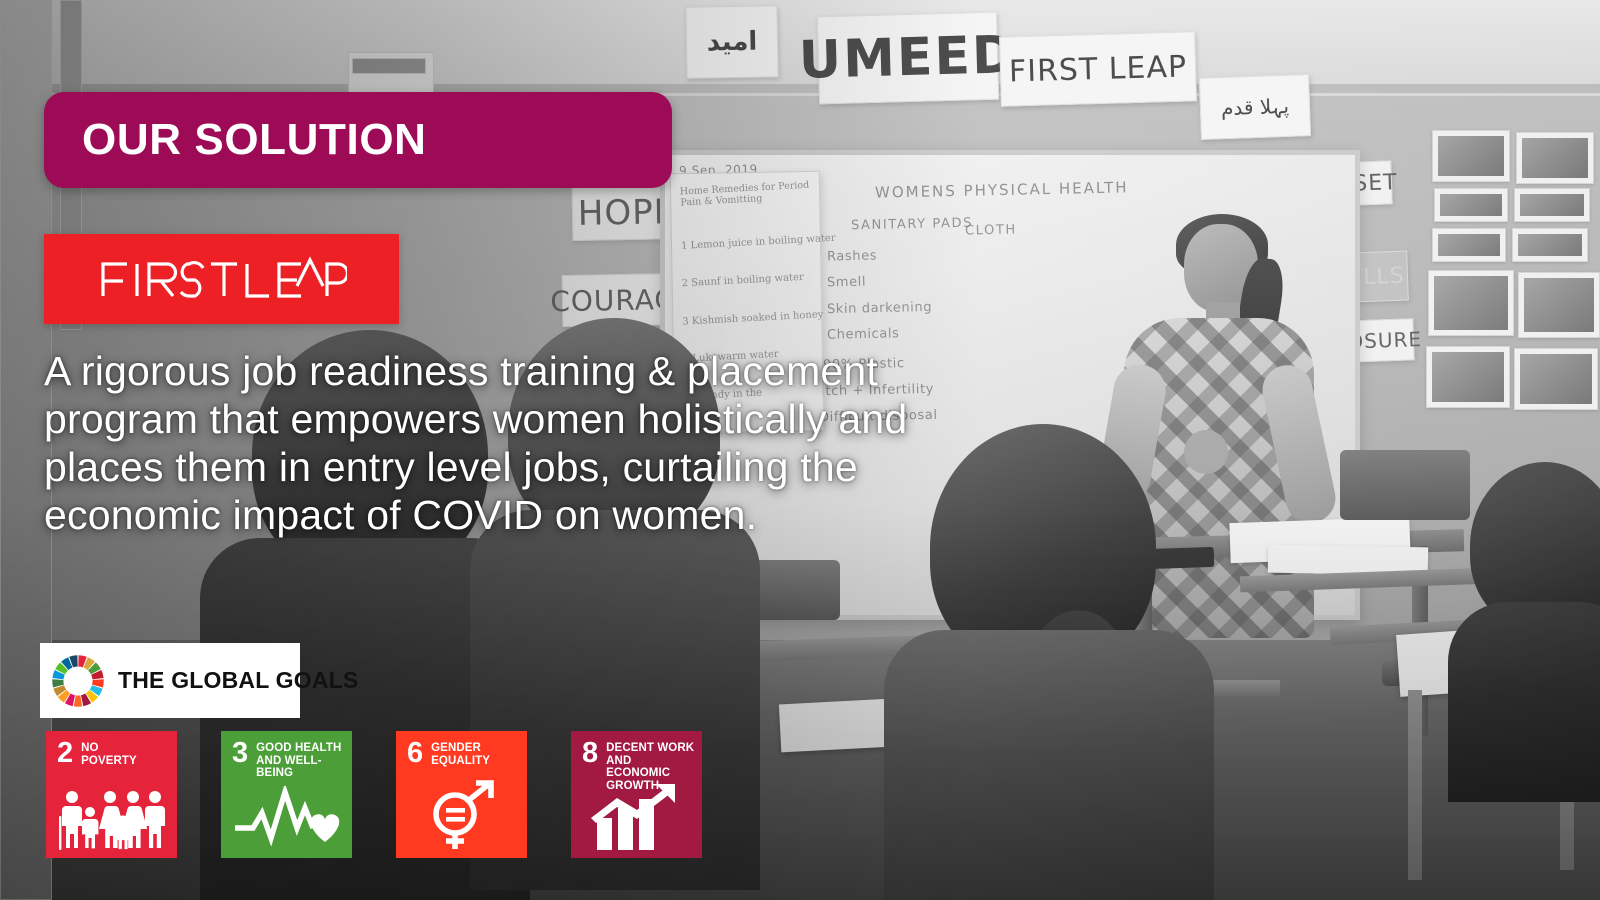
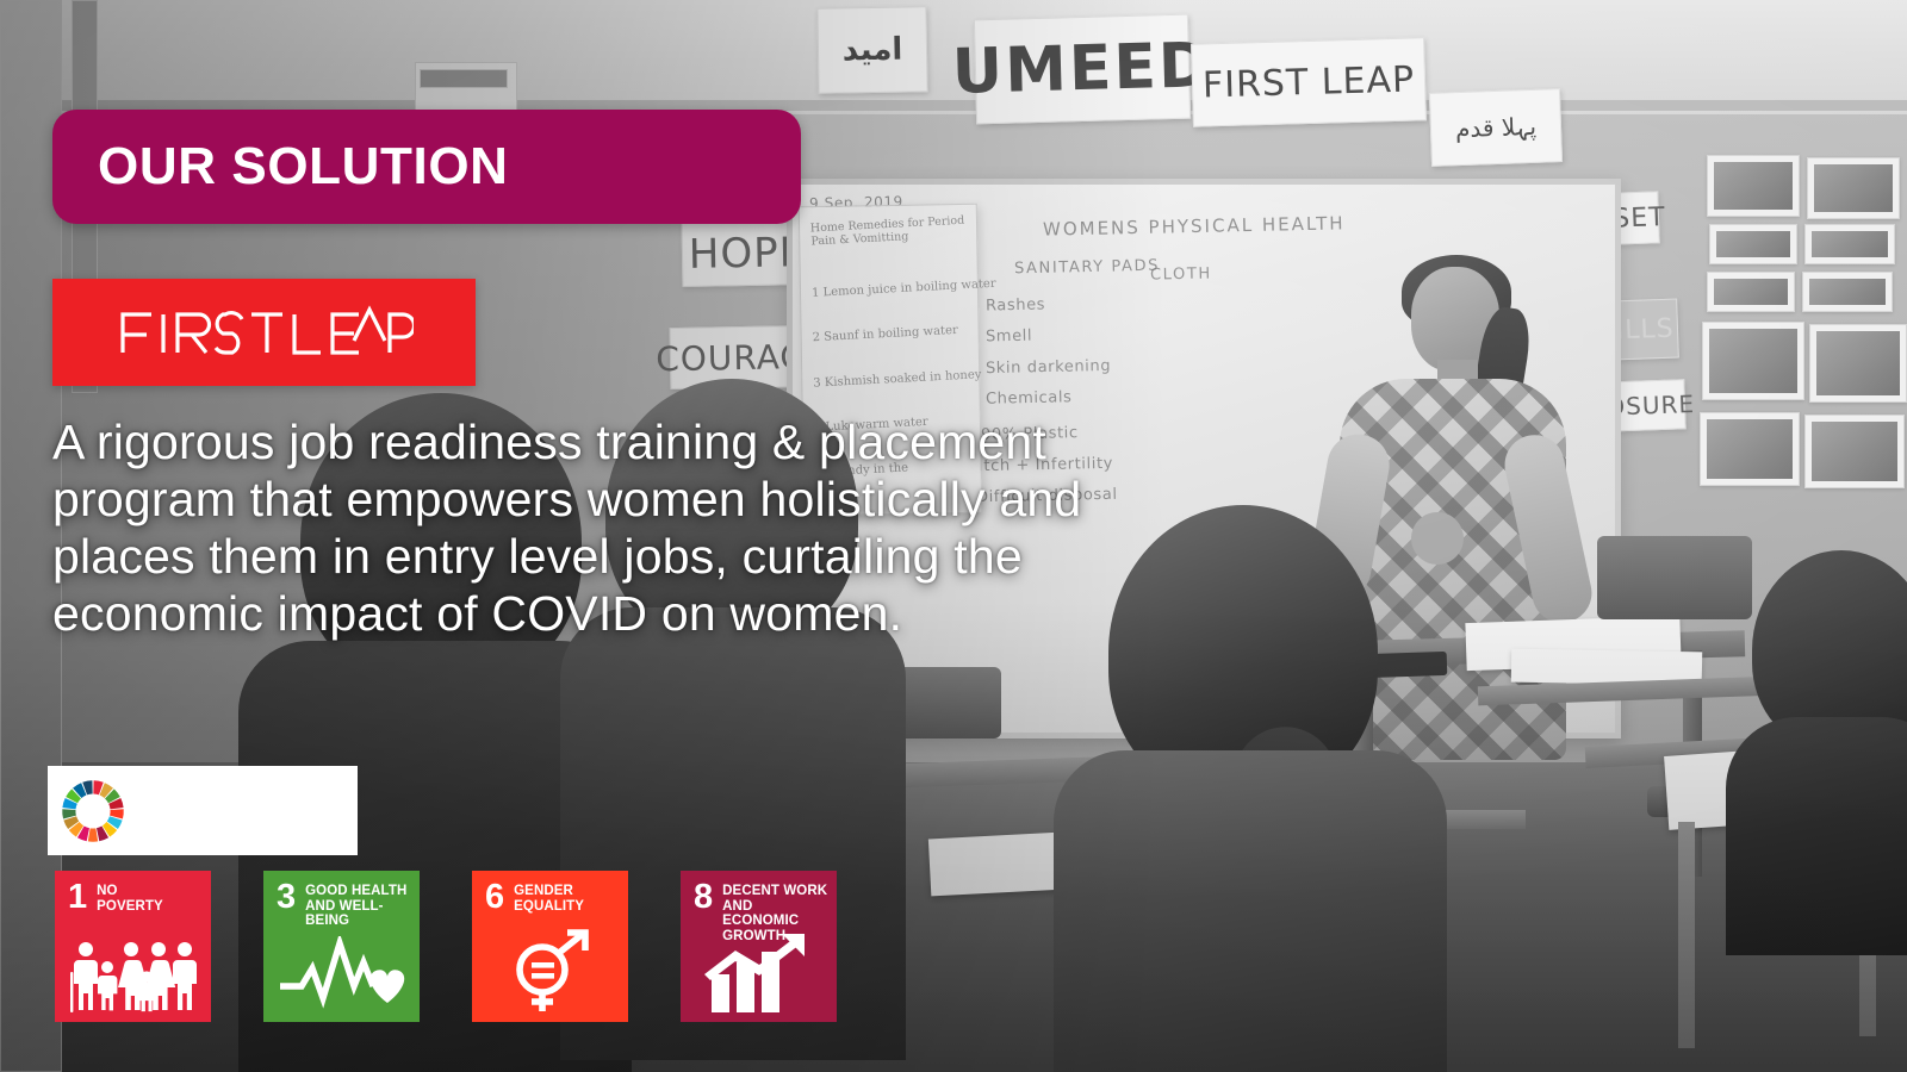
  OUR SOLUTION
  A rigorous job readiness training & placement program that empowers women holistically and places them in entry level jobs, curtailing the economic impact of COVID on women.
- THE GLOBAL GOALS
- 2
+ 1
  NO
  POVERTY
  3
  GOOD HEALTH
  AND WELL-BEING
  6
  GENDER
  EQUALITY
  8
  DECENT WORK AND
  ECONOMIC GROWTH
